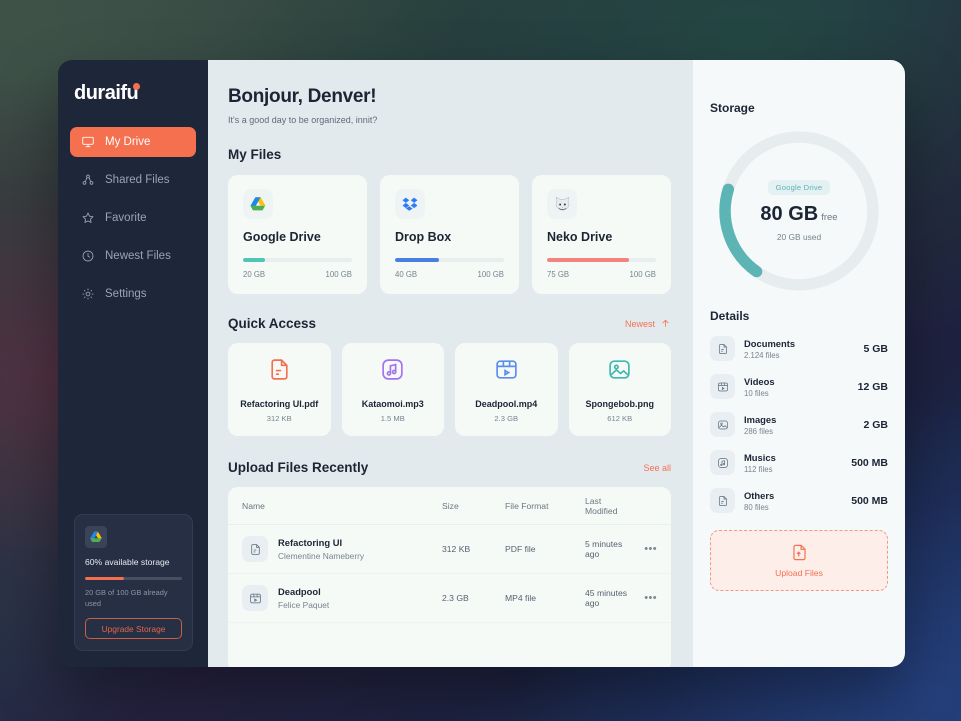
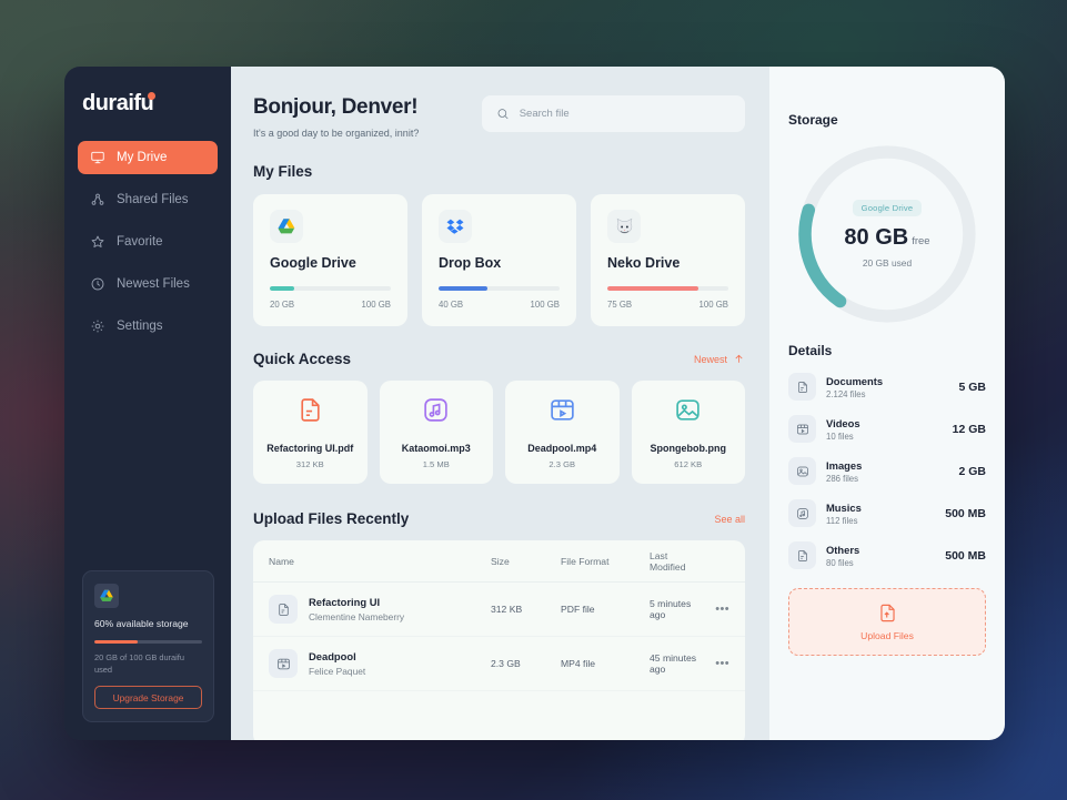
  duraifu
  My Drive
  Shared Files
  Favorite
  Newest Files
  Settings
  60% available storage
- 20 GB of 100 GB already used
+ 20 GB of 100 GB duraifu used
  Upgrade Storage
  Bonjour, Denver!
  It's a good day to be organized, innit?
+ Search file
  My Files
  Google Drive
  20 GB
  100 GB
  Drop Box
  40 GB
  100 GB
  Neko Drive
  75 GB
  100 GB
  Quick Access
  Newest
  Refactoring UI.pdf
  312 KB
  Kataomoi.mp3
  1.5 MB
  Deadpool.mp4
  2.3 GB
  Spongebob.png
  612 KB
  Upload Files Recently
  See all
  Name
  Size
  File Format
  Last Modified
  Refactoring UI
  Clementine Nameberry
  312 KB
  PDF file
  5 minutes ago
  •••
  Deadpool
  Felice Paquet
  2.3 GB
  MP4 file
  45 minutes ago
  •••
  Storage
  Google Drive
  80 GB free
  20 GB used
  Details
  Documents
  2.124 files
  5 GB
  Videos
  10 files
  12 GB
  Images
  286 files
  2 GB
  Musics
  112 files
  500 MB
  Others
  80 files
  500 MB
  Upload Files
